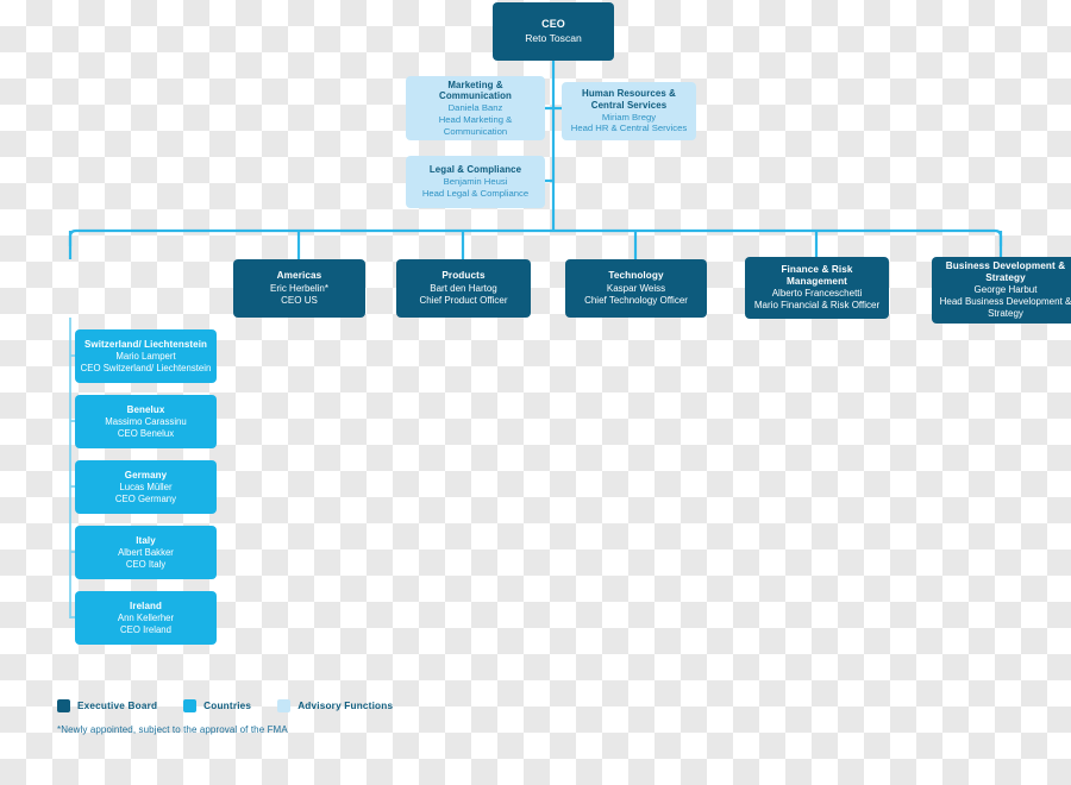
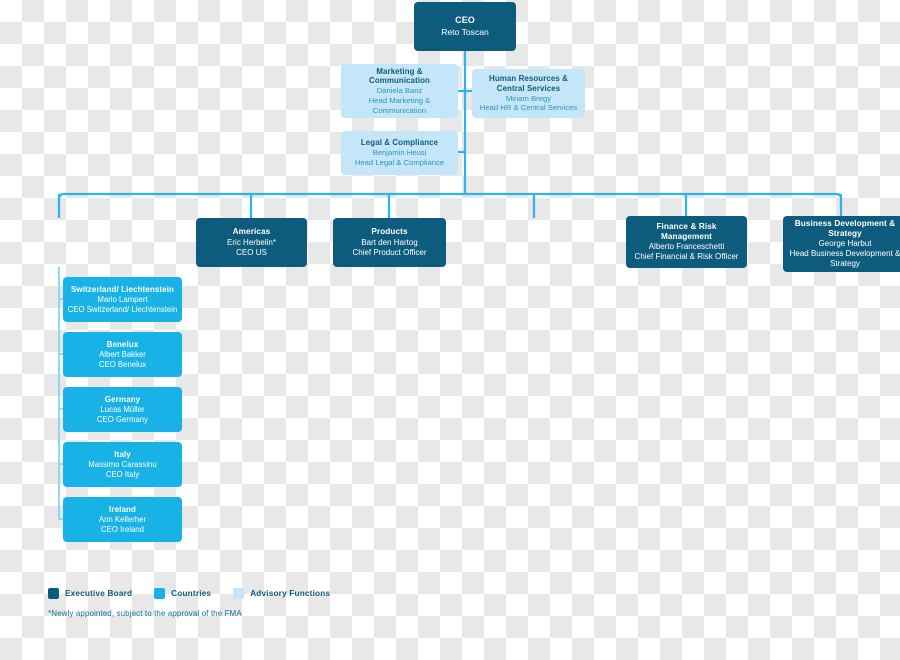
  CEO
  Reto Toscan
  Marketing & Communication
  Daniela Banz
  Head Marketing & Communication
  Human Resources & Central Services
  Miriam Bregy
  Head HR & Central Services
  Legal & Compliance
  Benjamin Heusi
  Head Legal & Compliance
  Americas
  Eric Herbelin*
  CEO US
  Products
  Bart den Hartog
  Chief Product Officer
- Technology
- Kaspar Weiss
- Chief Technology Officer
  Finance & Risk Management
  Alberto Franceschetti
- Mario Financial & Risk Officer
+ Chief Financial & Risk Officer
  Business Development & Strategy
  George Harbut
  Head Business Development & Strategy
  Switzerland/ Liechtenstein
  Mario Lampert
  CEO Switzerland/ Liechtenstein
  Benelux
- Massimo Carassinu
+ Albert Bakker
  CEO Benelux
  Germany
  Lucas Müller
  CEO Germany
  Italy
- Albert Bakker
+ Massimo Carassinu
  CEO Italy
  Ireland
  Ann Kellerher
  CEO Ireland
  Executive Board
  Countries
  Advisory Functions
  *Newly appointed, subject to the approval of the FMA
